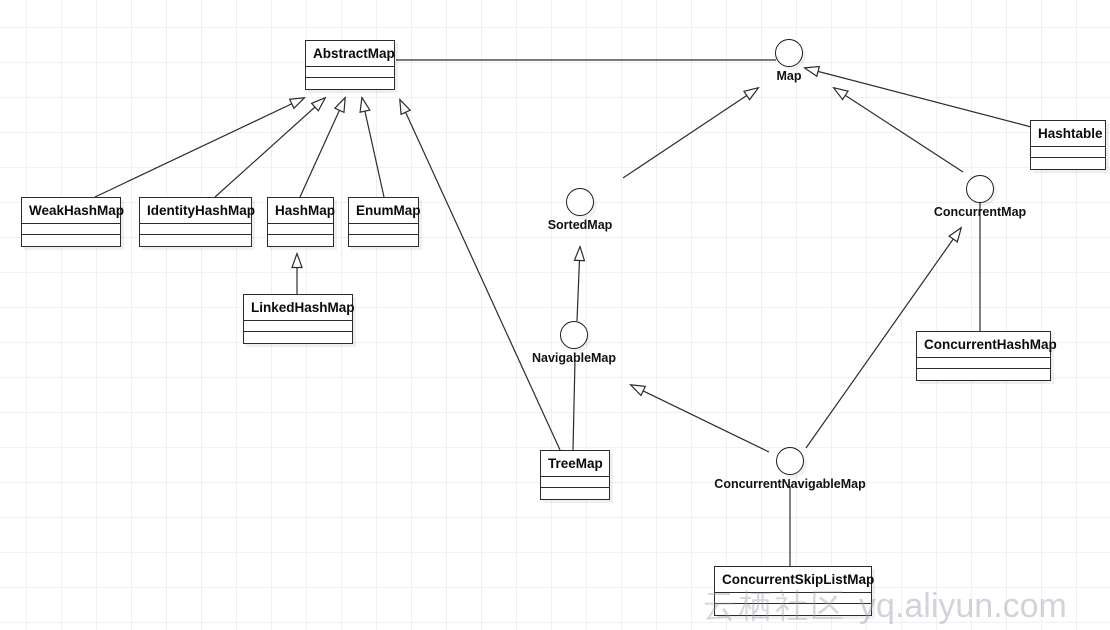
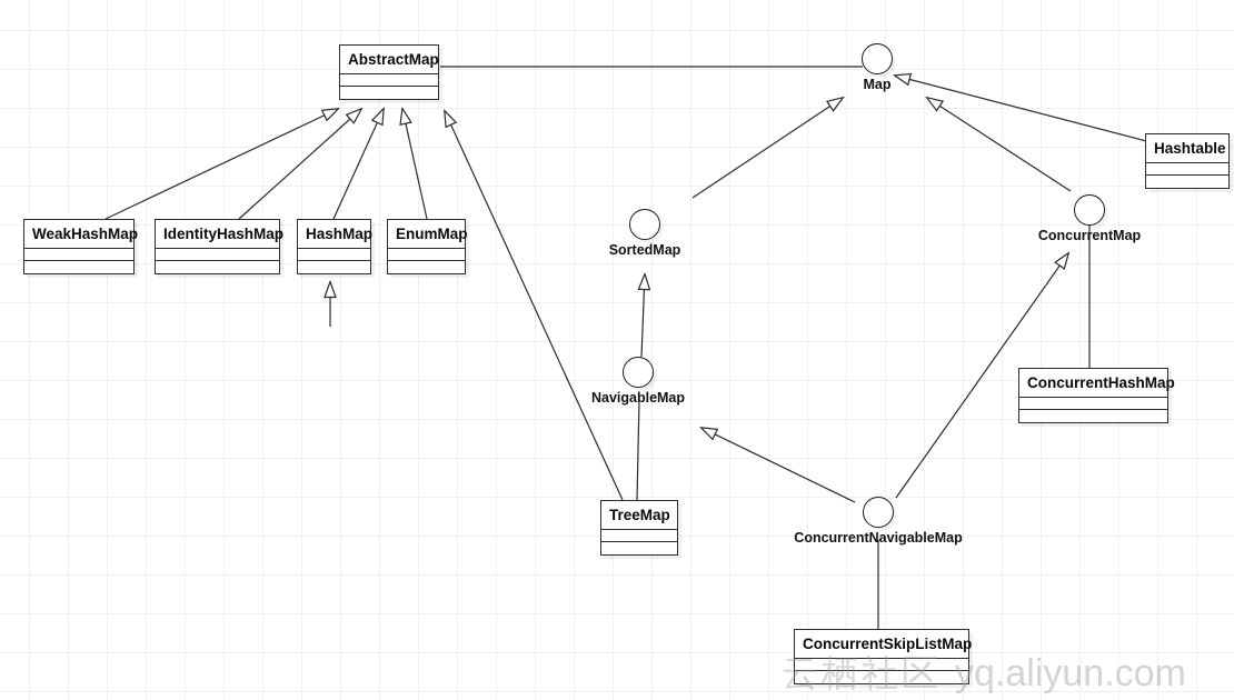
  AbstractMap
  Hashtable
  WeakHashMap
  IdentityHashMap
  HashMap
  EnumMap
- LinkedHashMap
  ConcurrentHashMap
  TreeMap
  ConcurrentSkipListMap
  Map
  SortedMap
  ConcurrentMap
  NavigableMap
  ConcurrentNavigableMap
  云栖社区
  yq.aliyun.com
